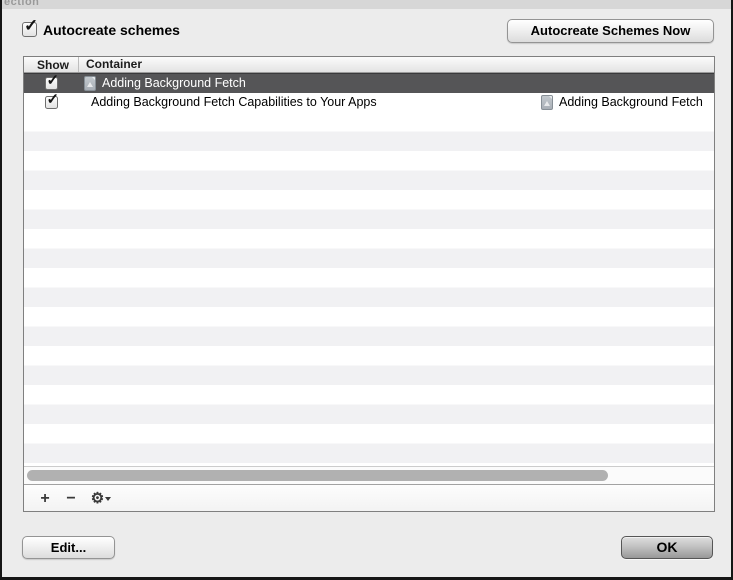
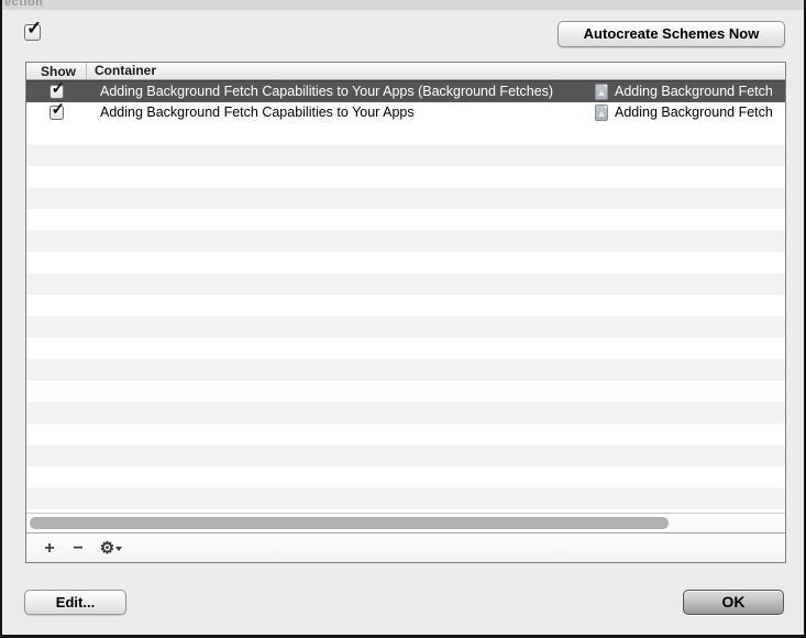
  ection
  ✓
- Autocreate schemes
  Autocreate Schemes Now
  Show
  Container
  ✓
+ Adding Background Fetch Capabilities to Your Apps (Background Fetches)
  Adding Background Fetch
  ✓
  Adding Background Fetch Capabilities to Your Apps
  Adding Background Fetch
  +
  −
  ⚙
  Edit...
  OK
